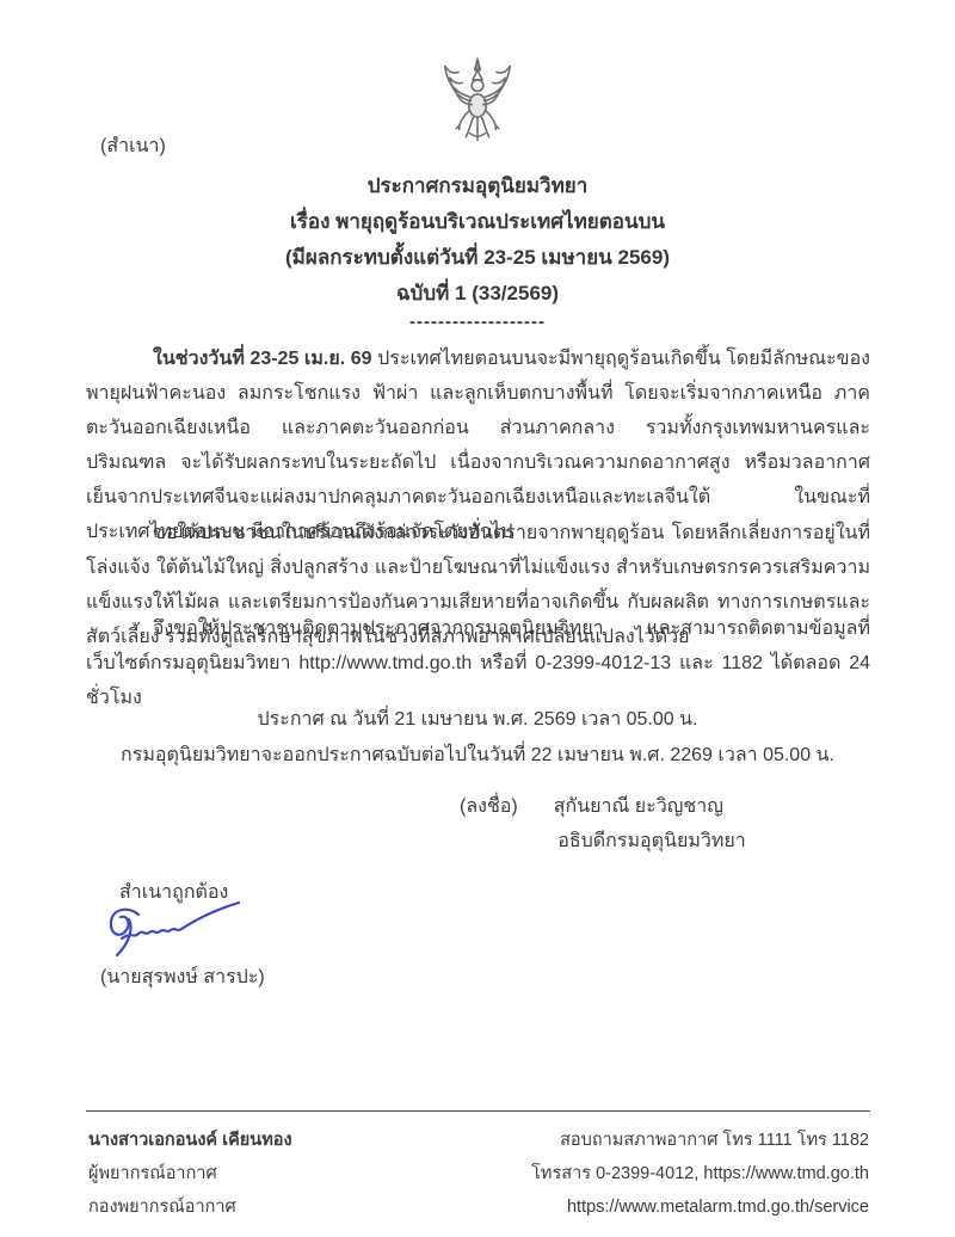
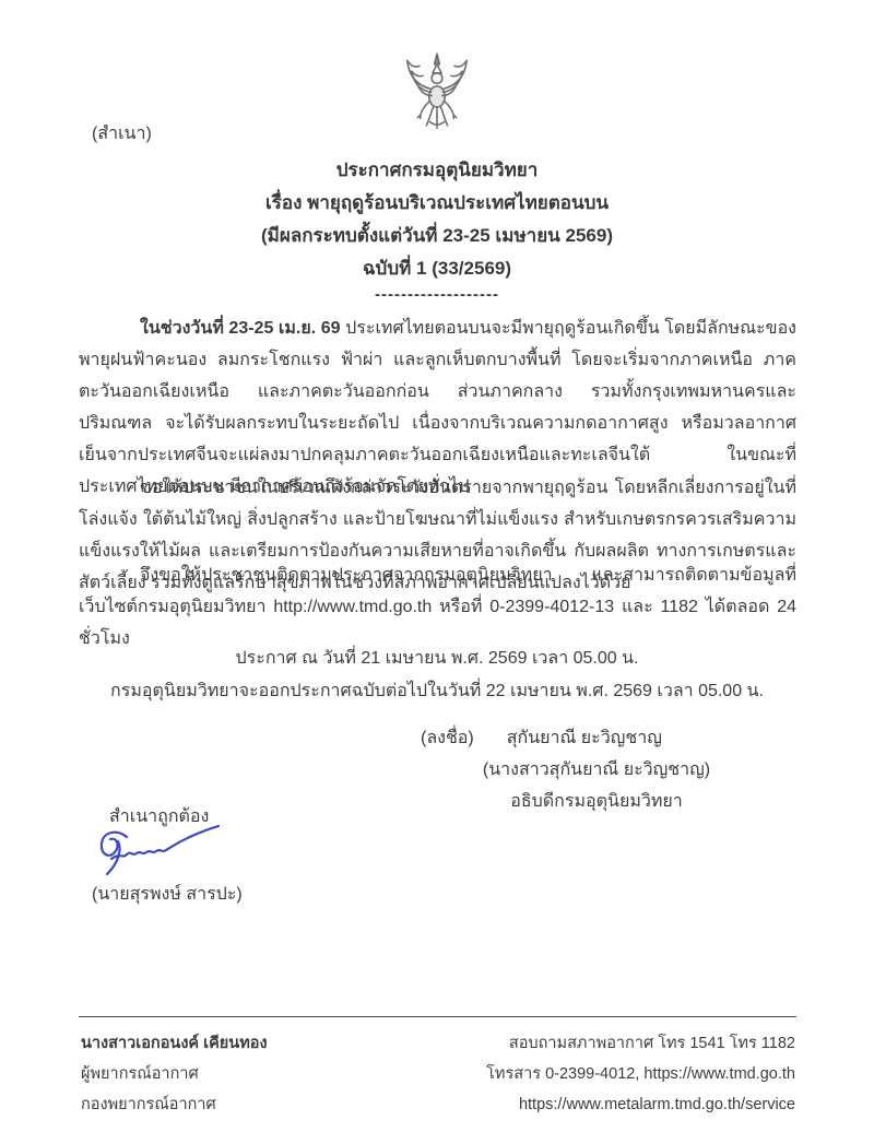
  (สำเนา)
  ประกาศกรมอุตุนิยมวิทยา
  เรื่อง พายุฤดูร้อนบริเวณประเทศไทยตอนบน
  (มีผลกระทบตั้งแต่วันที่ 23-25 เมษายน 2569)
  ฉบับที่ 1 (33/2569)
  -------------------
  ในช่วงวันที่ 23-25 เม.ย. 69 ประเทศไทยตอนบนจะมีพายุฤดูร้อนเกิดขึ้น โดยมีลักษณะของพายุฝนฟ้าคะนอง ลมกระโชกแรง ฟ้าผ่า และลูกเห็บตกบางพื้นที่ โดยจะเริ่มจากภาคเหนือ ภาคตะวันออกเฉียงเหนือ และภาคตะวันออกก่อน ส่วนภาคกลาง รวมทั้งกรุงเทพมหานครและปริมณฑล จะได้รับผลกระทบในระยะถัดไป เนื่องจากบริเวณความกดอากาศสูง หรือมวลอากาศเย็นจากประเทศจีนจะแผ่ลงมาปกคลุมภาคตะวันออกเฉียงเหนือและทะเลจีนใต้ ในขณะที่ประเทศไทยตอนบน มีอากาศร้อนถึงร้อนจัดโดยทั่วไป
  ขอให้ประชาชนในบริเวณดังกล่าวระวังอันตรายจากพายุฤดูร้อน โดยหลีกเลี่ยงการอยู่ในที่โล่งแจ้ง ใต้ต้นไม้ใหญ่ สิ่งปลูกสร้าง และป้ายโฆษณาที่ไม่แข็งแรง สำหรับเกษตรกรควรเสริมความแข็งแรงให้ไม้ผล และเตรียมการป้องกันความเสียหายที่อาจเกิดขึ้น กับผลผลิต ทางการเกษตรและสัตว์เลี้ยง รวมทั้งดูแลรักษาสุขภาพในช่วงที่สภาพอากาศเปลี่ยนแปลงไว้ด้วย
  จึงขอให้ประชาชนติดตามประกาศจากกรมอุตุนิยมวิทยา และสามารถติดตามข้อมูลที่เว็บไซต์กรมอุตุนิยมวิทยา http://www.tmd.go.th หรือที่ 0-2399-4012-13 และ 1182 ได้ตลอด 24 ชั่วโมง
  ประกาศ ณ วันที่ 21 เมษายน พ.ศ. 2569 เวลา 05.00 น.
- กรมอุตุนิยมวิทยาจะออกประกาศฉบับต่อไปในวันที่ 22 เมษายน พ.ศ. 2269 เวลา 05.00 น.
+ กรมอุตุนิยมวิทยาจะออกประกาศฉบับต่อไปในวันที่ 22 เมษายน พ.ศ. 2569 เวลา 05.00 น.
  (ลงชื่อ) สุกันยาณี ยะวิญชาญ
+ (นางสาวสุกันยาณี ยะวิญชาญ)
  อธิบดีกรมอุตุนิยมวิทยา
  สำเนาถูกต้อง
  (นายสุรพงษ์ สารปะ)
  นางสาวเอกอนงค์ เคียนทอง
  ผู้พยากรณ์อากาศ
  กองพยากรณ์อากาศ
- สอบถามสภาพอากาศ โทร 1111 โทร 1182
+ สอบถามสภาพอากาศ โทร 1541 โทร 1182
  โทรสาร 0-2399-4012, https://www.tmd.go.th
  https://www.metalarm.tmd.go.th/service
